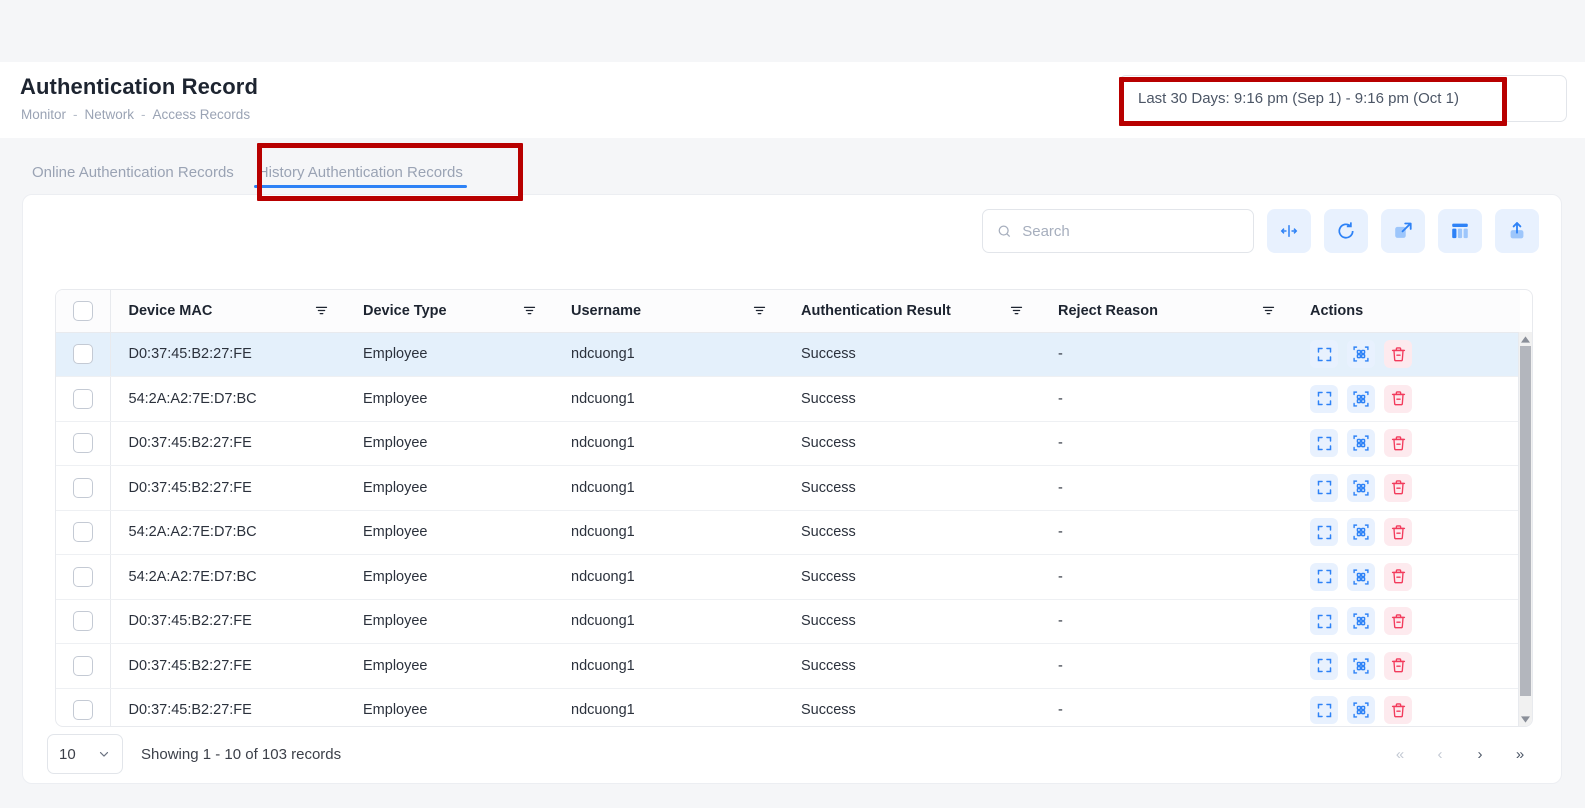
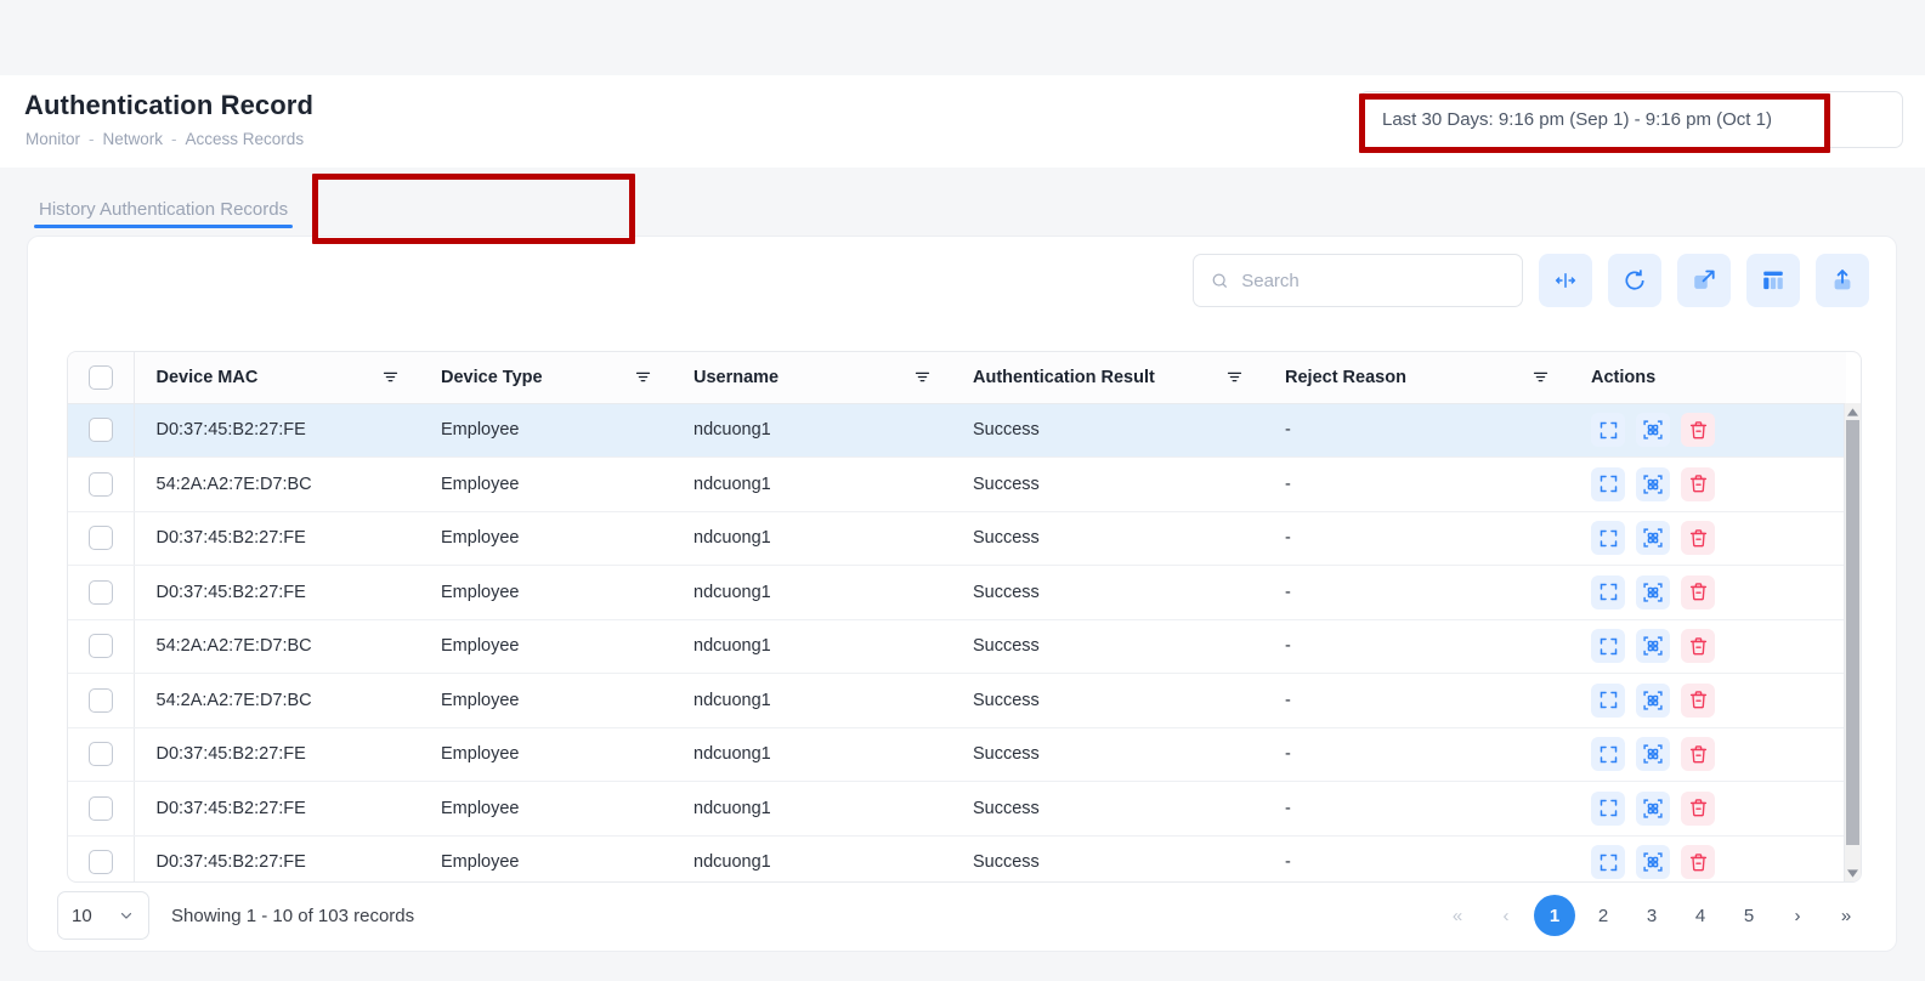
  Authentication Record
  Monitor
  -
  Network
  -
  Access Records
  Last 30 Days: 9:16 pm (Sep 1) - 9:16 pm (Oct 1)
- Online Authentication Records
  History Authentication Records
  Search
  	Device MAC	Device Type	Username	Authentication Result	Reject Reason	Actions
  	D0:37:45:B2:27:FE	Employee	ndcuong1	Success	-
  	54:2A:A2:7E:D7:BC	Employee	ndcuong1	Success	-
  	D0:37:45:B2:27:FE	Employee	ndcuong1	Success	-
  	D0:37:45:B2:27:FE	Employee	ndcuong1	Success	-
  	54:2A:A2:7E:D7:BC	Employee	ndcuong1	Success	-
  	54:2A:A2:7E:D7:BC	Employee	ndcuong1	Success	-
  	D0:37:45:B2:27:FE	Employee	ndcuong1	Success	-
  	D0:37:45:B2:27:FE	Employee	ndcuong1	Success	-
  	D0:37:45:B2:27:FE	Employee	ndcuong1	Success	-
  10
  Showing 1 - 10 of 103 records
  «
  ‹
+ 1
+ 2
+ 3
+ 4
+ 5
  ›
  »
